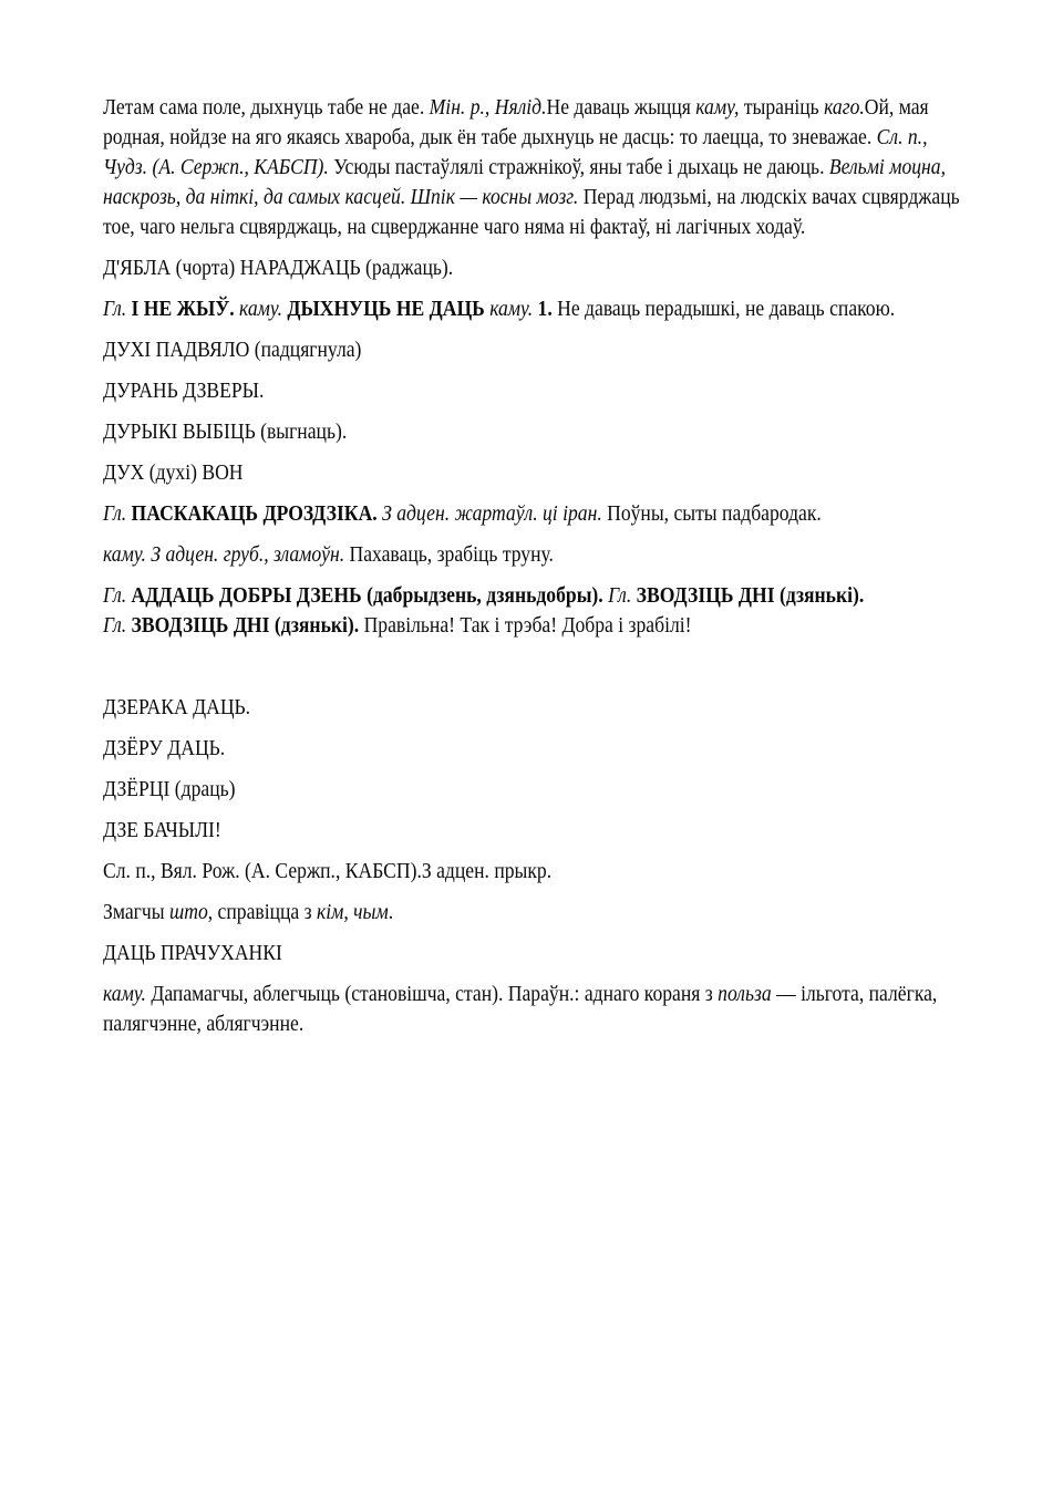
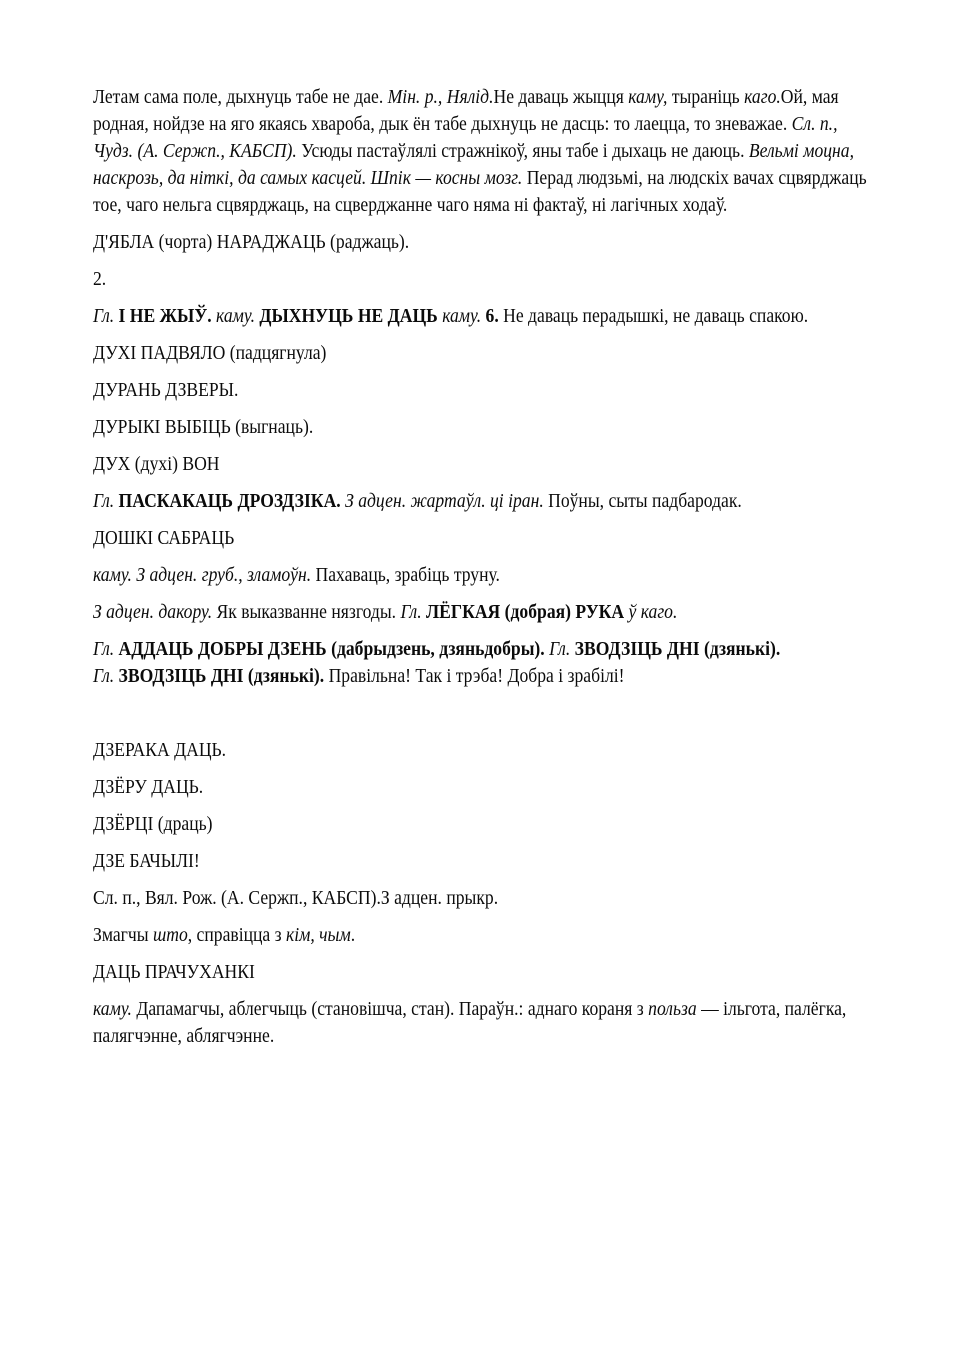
  Летам сама поле, дыхнуць табе не дае. Мін. р., Нялід.Не даваць жыцця каму, тыраніць каго.Ой, мая родная, нойдзе на яго якаясь хвароба, дык ён табе дыхнуць не дасць: то лаецца, то зневажае. Сл. п., Чудз. (А. Сержп., КАБСП). Усюды пастаўлялі стражнікоў, яны табе і дыхаць не даюць. Вельмі моцна, наскрозь, да ніткі, да самых касцей. Шпік — косны мозг. Перад людзьмі, на людскіх вачах сцвярджаць тое, чаго нельга сцвярджаць, на сцверджанне чаго няма ні фактаў, ні лагічных ходаў.
  Д'ЯБЛА (чорта) НАРАДЖАЦЬ (раджаць).
+ 2.
- Гл. І НЕ ЖЫЎ. каму. ДЫХНУЦЬ НЕ ДАЦЬ каму. 1. Не даваць перадышкі, не даваць спакою.
+ Гл. І НЕ ЖЫЎ. каму. ДЫХНУЦЬ НЕ ДАЦЬ каму. 6. Не даваць перадышкі, не даваць спакою.
  ДУХІ ПАДВЯЛО (падцягнула)
  ДУРАНЬ ДЗВЕРЫ.
  ДУРЫКІ ВЫБІЦЬ (выгнаць).
  ДУХ (духі) ВОН
  Гл. ПАСКАКАЦЬ ДРОЗДЗІКА. З адцен. жартаўл. ці іран. Поўны, сыты падбародак.
+ ДОШКІ САБРАЦЬ
  каму. З адцен. груб., зламоўн. Пахаваць, зрабіць труну.
+ З адцен. дакору. Як выказванне нязгоды. Гл. ЛЁГКАЯ (добрая) РУКА ў каго.
  Гл. АДДАЦЬ ДОБРЫ ДЗЕНЬ (дабрыдзень, дзяньдобры). Гл. ЗВОДЗІЦЬ ДНІ (дзянькі). Гл. ЗВОДЗІЦЬ ДНІ (дзянькі). Правільна! Так і трэба! Добра і зрабілі!
  ДЗЕРАКА ДАЦЬ.
  ДЗЁРУ ДАЦЬ.
  ДЗЁРЦІ (драць)
  ДЗЕ БАЧЫЛІ!
  Сл. п., Вял. Рож. (А. Сержп., КАБСП).З адцен. прыкр.
  Змагчы што, справіцца з кім, чым.
  ДАЦЬ ПРАЧУХАНКІ
  каму. Дапамагчы, аблегчыць (становішча, стан). Параўн.: аднаго кораня з польза — ільгота, палёгка, палягчэнне, аблягчэнне.
